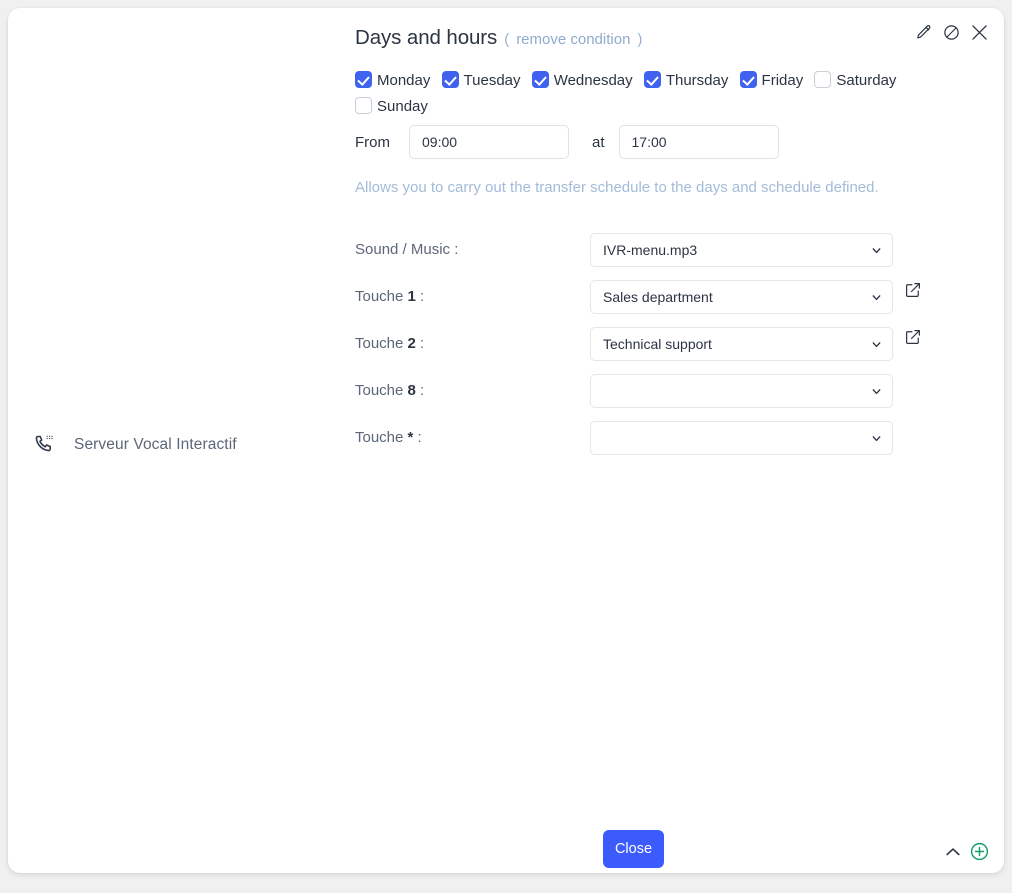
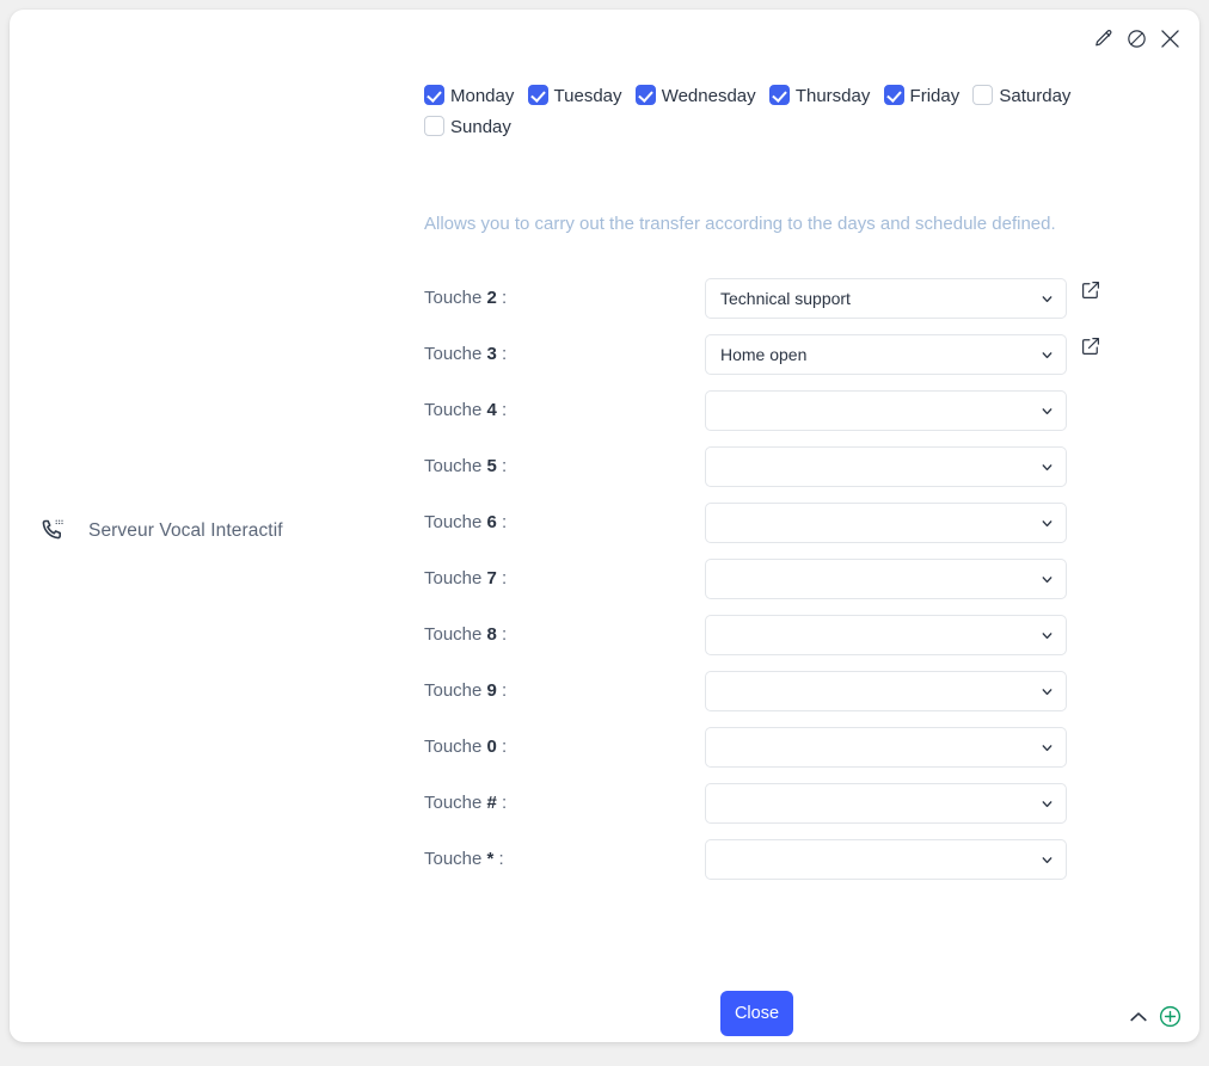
  Serveur Vocal Interactif
- Days and hours
- (
- remove condition
- )
  Monday Tuesday Wednesday Thursday Friday Saturday Sunday
- From
- 09:00
- at
- 17:00
- Allows you to carry out the transfer schedule to the days and schedule defined.
+ Allows you to carry out the transfer according to the days and schedule defined.
- Sound / Music :
- IVR-menu.mp3
- Touche 1 :
- Sales department
  Touche 2 :
  Technical support
+ Touche 3 :
+ Home open
+ Touche 4 :
+ Touche 5 :
+ Touche 6 :
+ Touche 7 :
  Touche 8 :
+ Touche 9 :
+ Touche 0 :
+ Touche # :
  Touche * :
  Close
